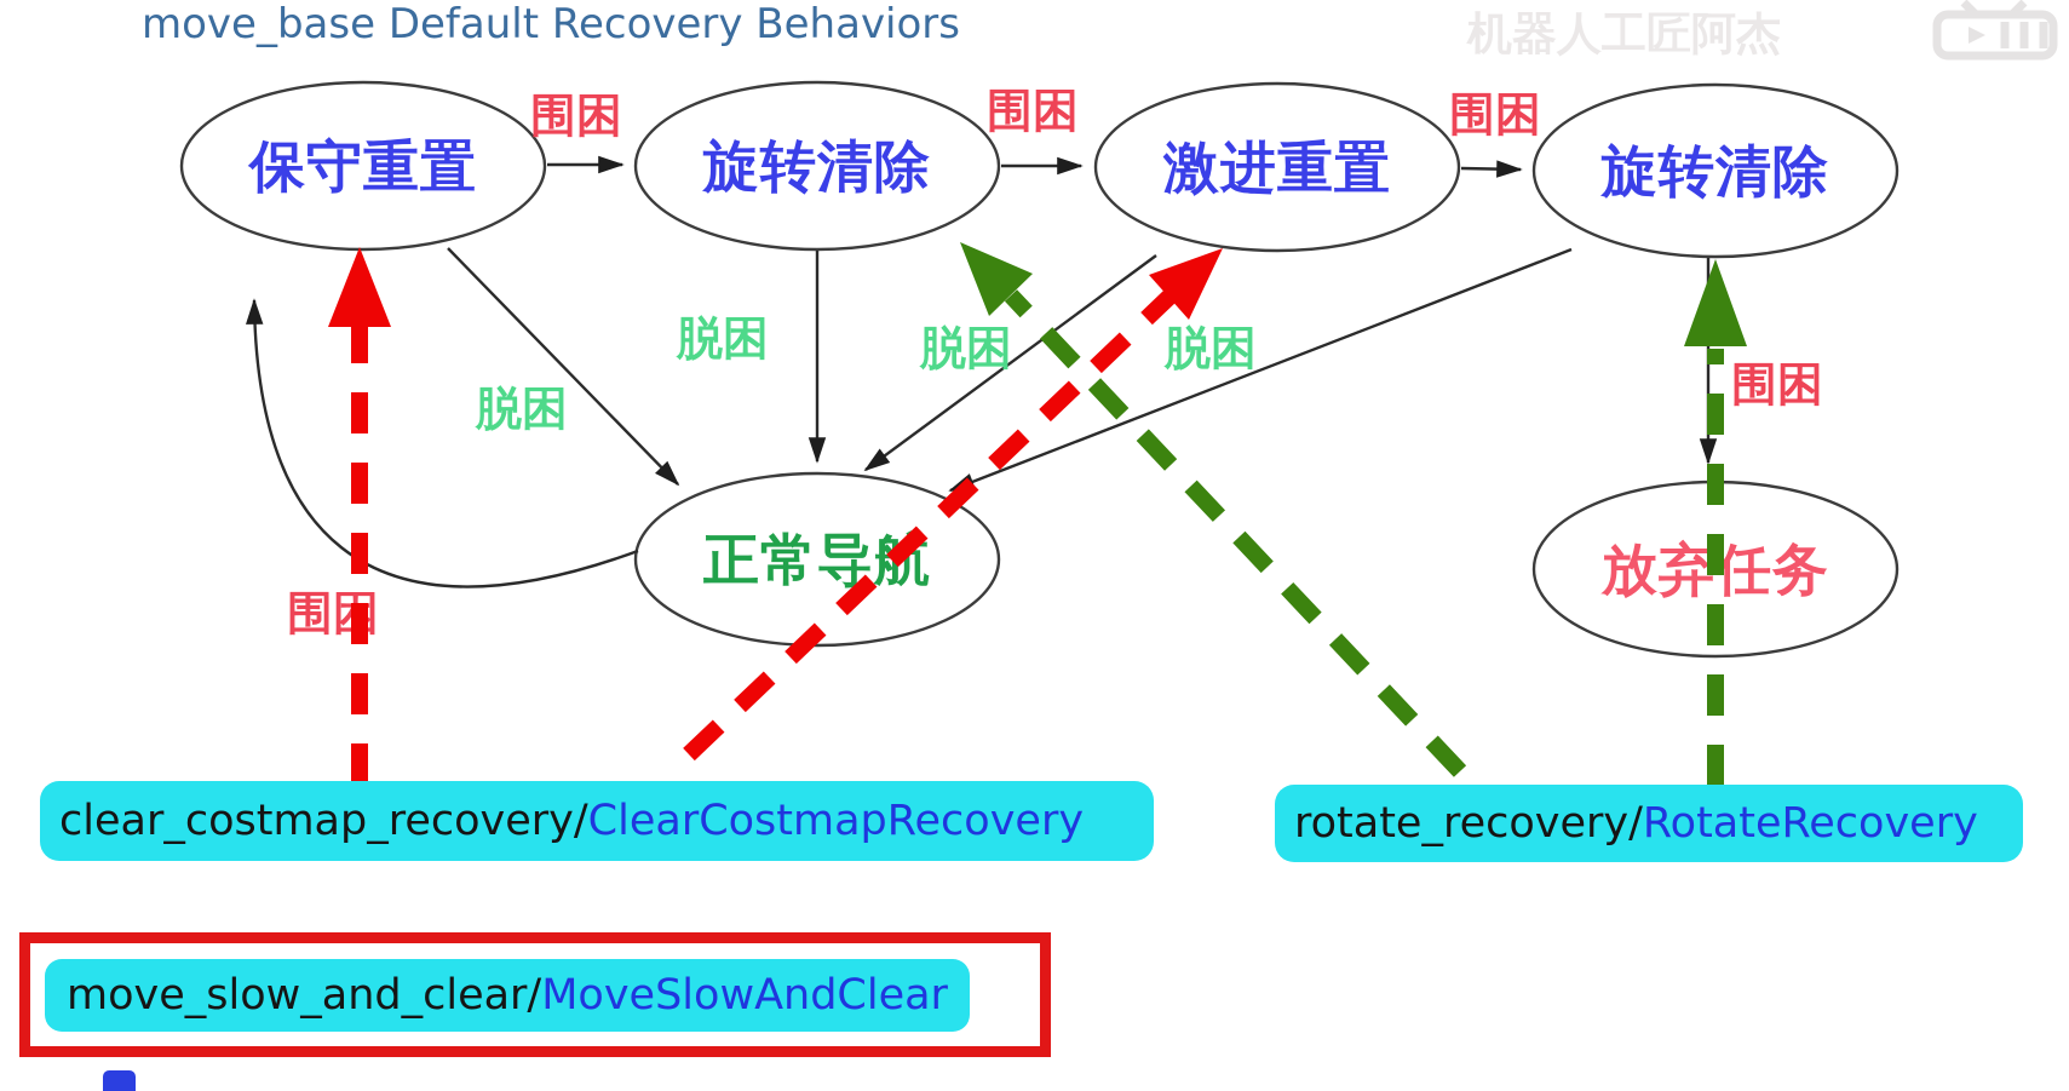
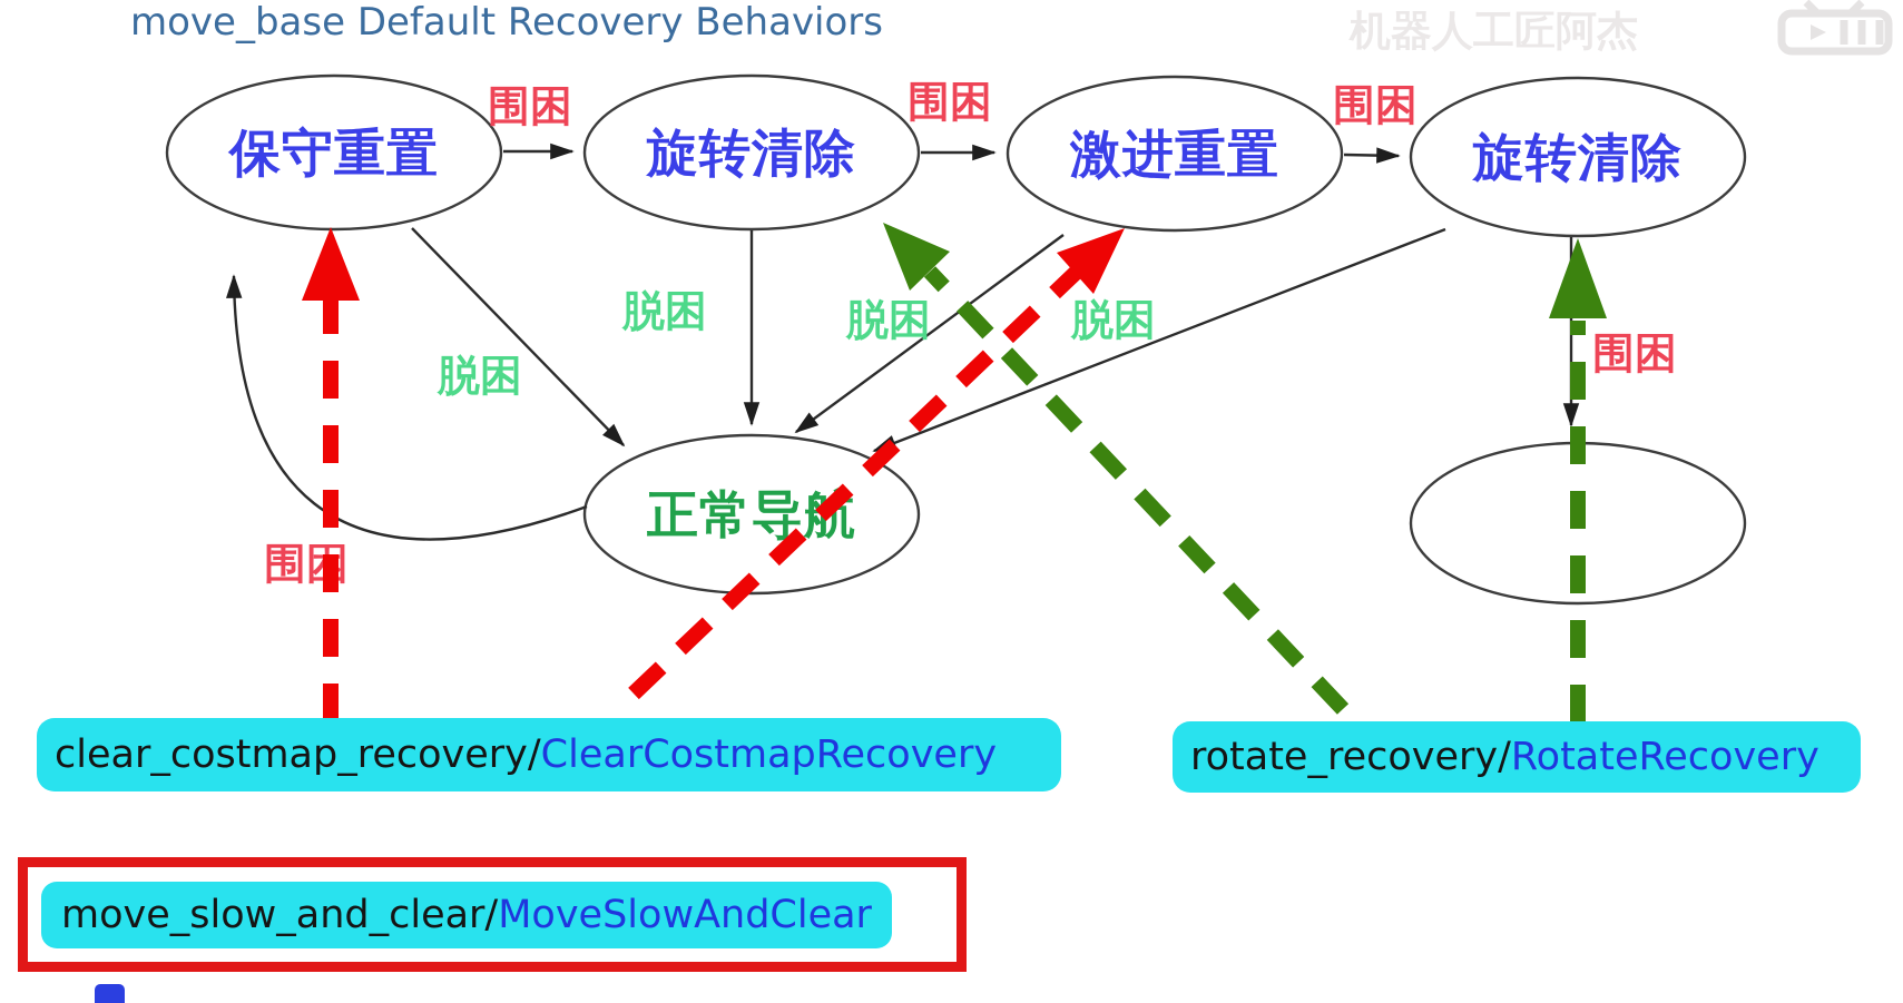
  move_base Default Recovery Behaviors
  保守重置
  旋转清除
  激进重置
  旋转清除
  正常导
- 放弃任务
  围困
  围困
  围困
  围困
  脱困
  脱困
  脱困
  脱困
  clear_costmap_recovery/
  ClearCostmapRecovery
  rotate_recovery/
  RotateRecovery
  move_slow_and_clear/MoveSlowAndClear
